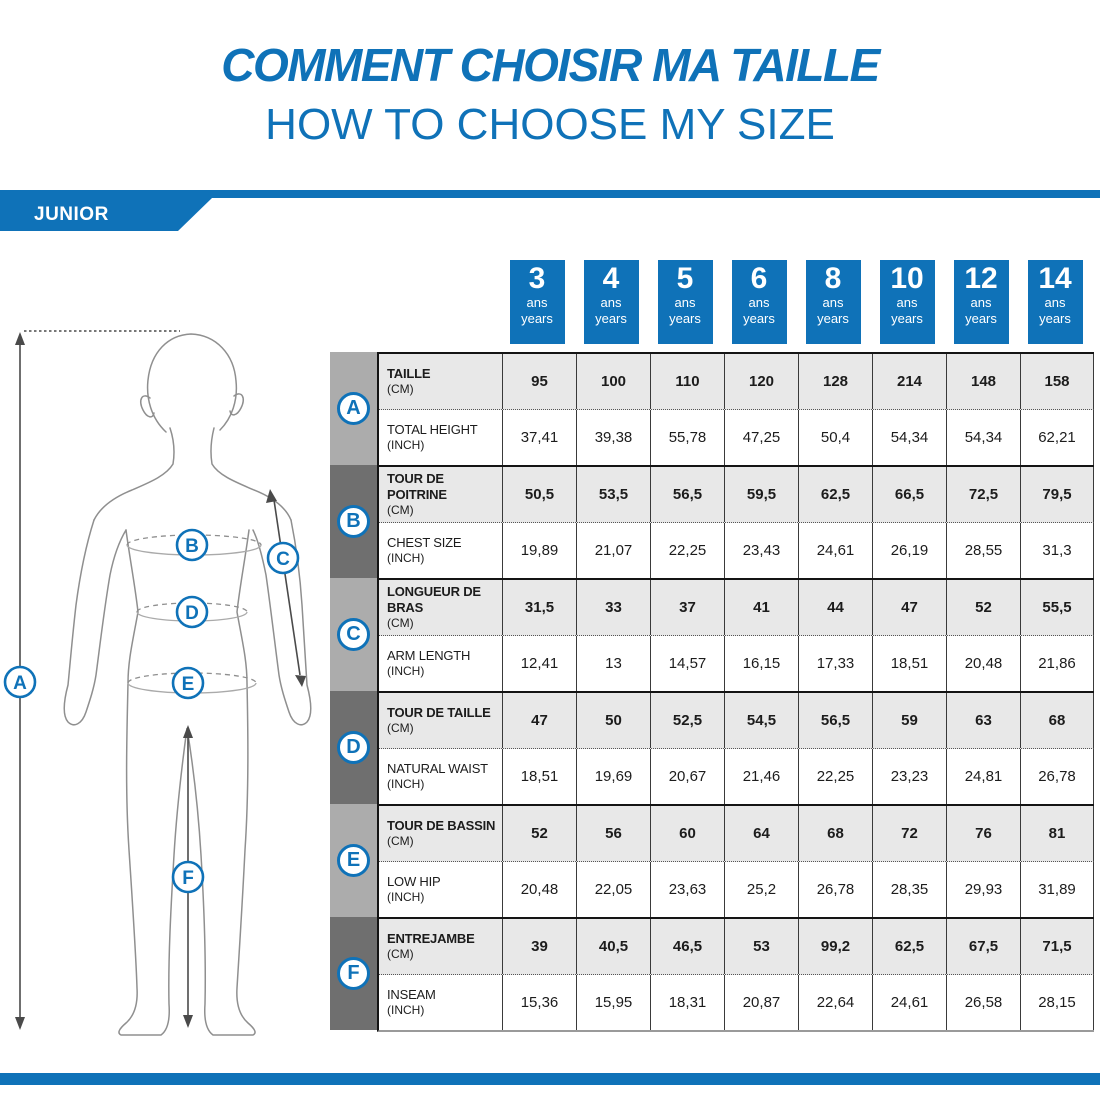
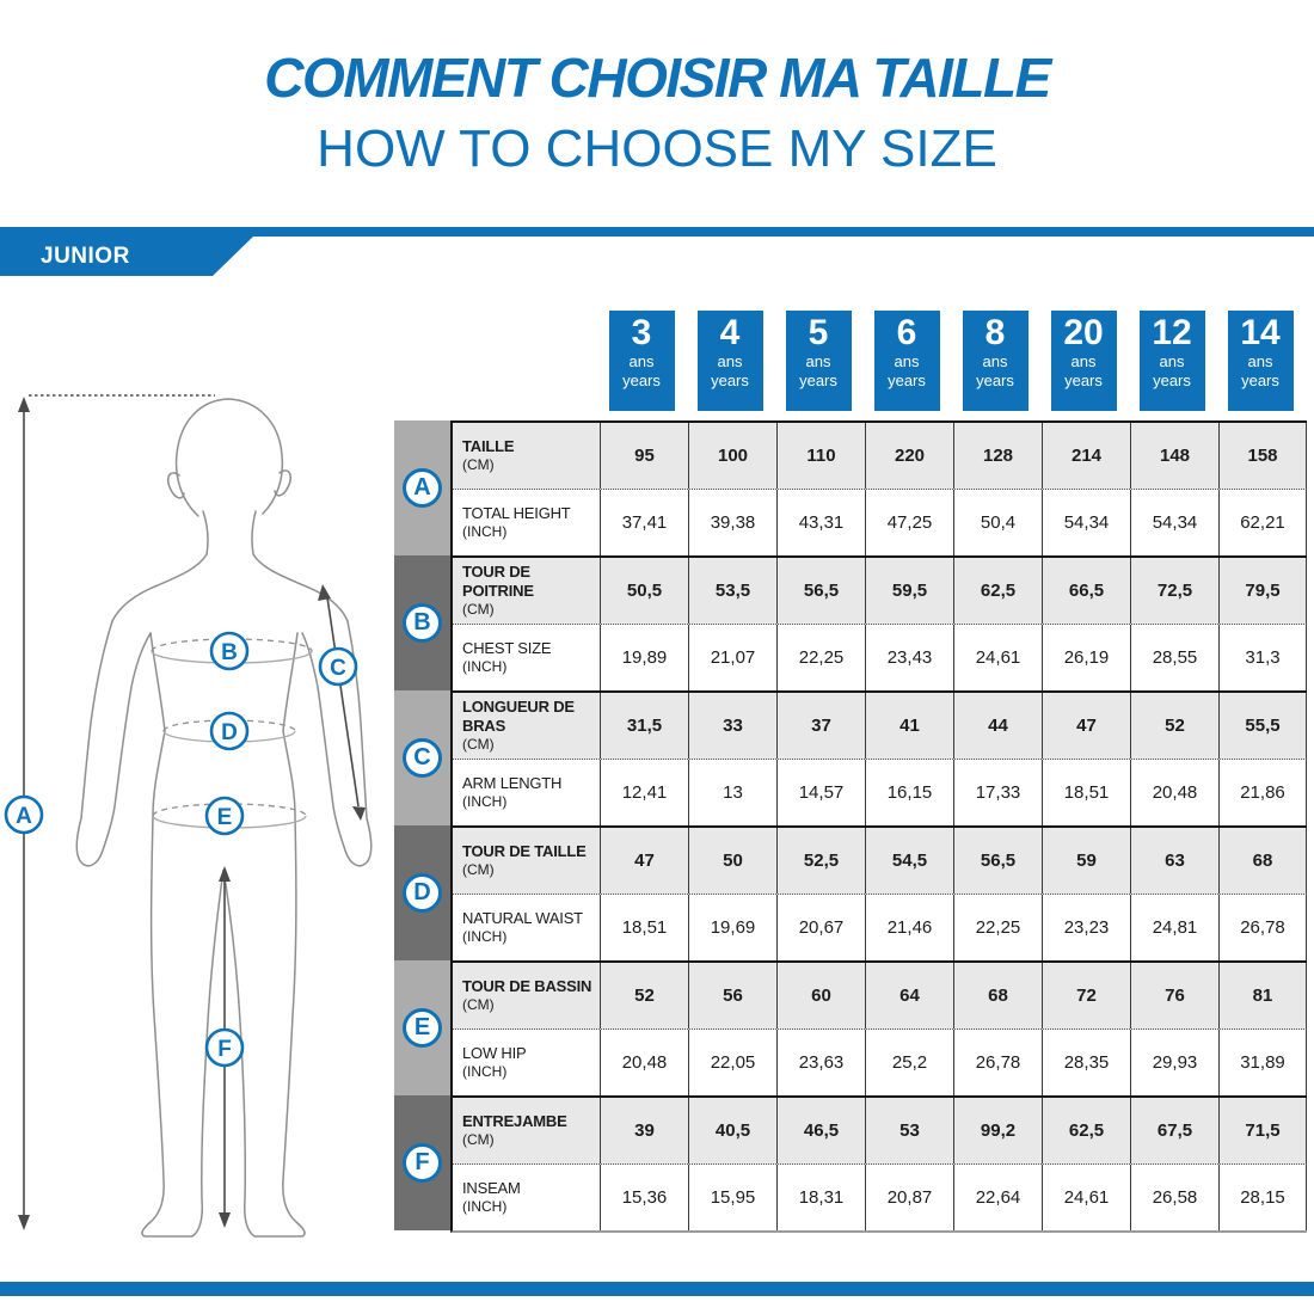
  COMMENT CHOISIR MA TAILLE
  HOW TO CHOOSE MY SIZE
  JUNIOR
  A
  B
  C
  D
  E
  F
  3
  ans
  years
  4
  ans
  years
  5
  ans
  years
  6
  ans
  years
  8
  ans
  years
- 10
+ 20
  ans
  years
  12
  ans
  years
  14
  ans
  years
  A
  B
  C
  D
  E
  F
  TAILLE
  (CM)
  95
  100
  110
- 120
+ 220
  128
  214
  148
  158
  TOTAL HEIGHT
  (INCH)
  37,41
  39,38
- 55,78
+ 43,31
  47,25
  50,4
  54,34
  54,34
  62,21
  TOUR DE POITRINE
  (CM)
  50,5
  53,5
  56,5
  59,5
  62,5
  66,5
  72,5
  79,5
  CHEST SIZE
  (INCH)
  19,89
  21,07
  22,25
  23,43
  24,61
  26,19
  28,55
  31,3
  LONGUEUR DE BRAS
  (CM)
  31,5
  33
  37
  41
  44
  47
  52
  55,5
  ARM LENGTH
  (INCH)
  12,41
  13
  14,57
  16,15
  17,33
  18,51
  20,48
  21,86
  TOUR DE TAILLE
  (CM)
  47
  50
  52,5
  54,5
  56,5
  59
  63
  68
  NATURAL WAIST
  (INCH)
  18,51
  19,69
  20,67
  21,46
  22,25
  23,23
  24,81
  26,78
  TOUR DE BASSIN
  (CM)
  52
  56
  60
  64
  68
  72
  76
  81
  LOW HIP
  (INCH)
  20,48
  22,05
  23,63
  25,2
  26,78
  28,35
  29,93
  31,89
  ENTREJAMBE
  (CM)
  39
  40,5
  46,5
  53
  99,2
  62,5
  67,5
  71,5
  INSEAM
  (INCH)
  15,36
  15,95
  18,31
  20,87
  22,64
  24,61
  26,58
  28,15
